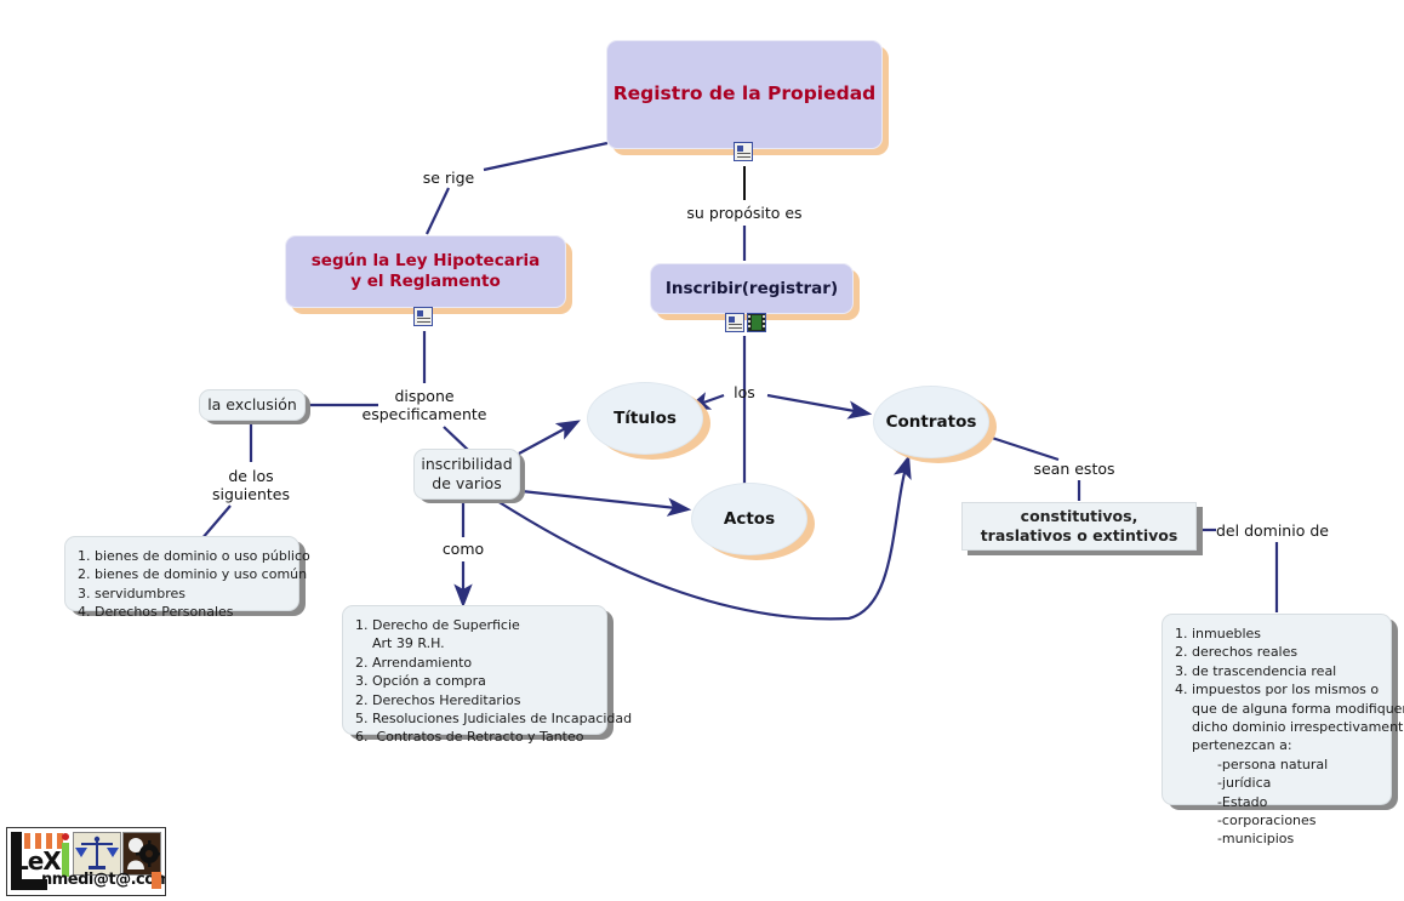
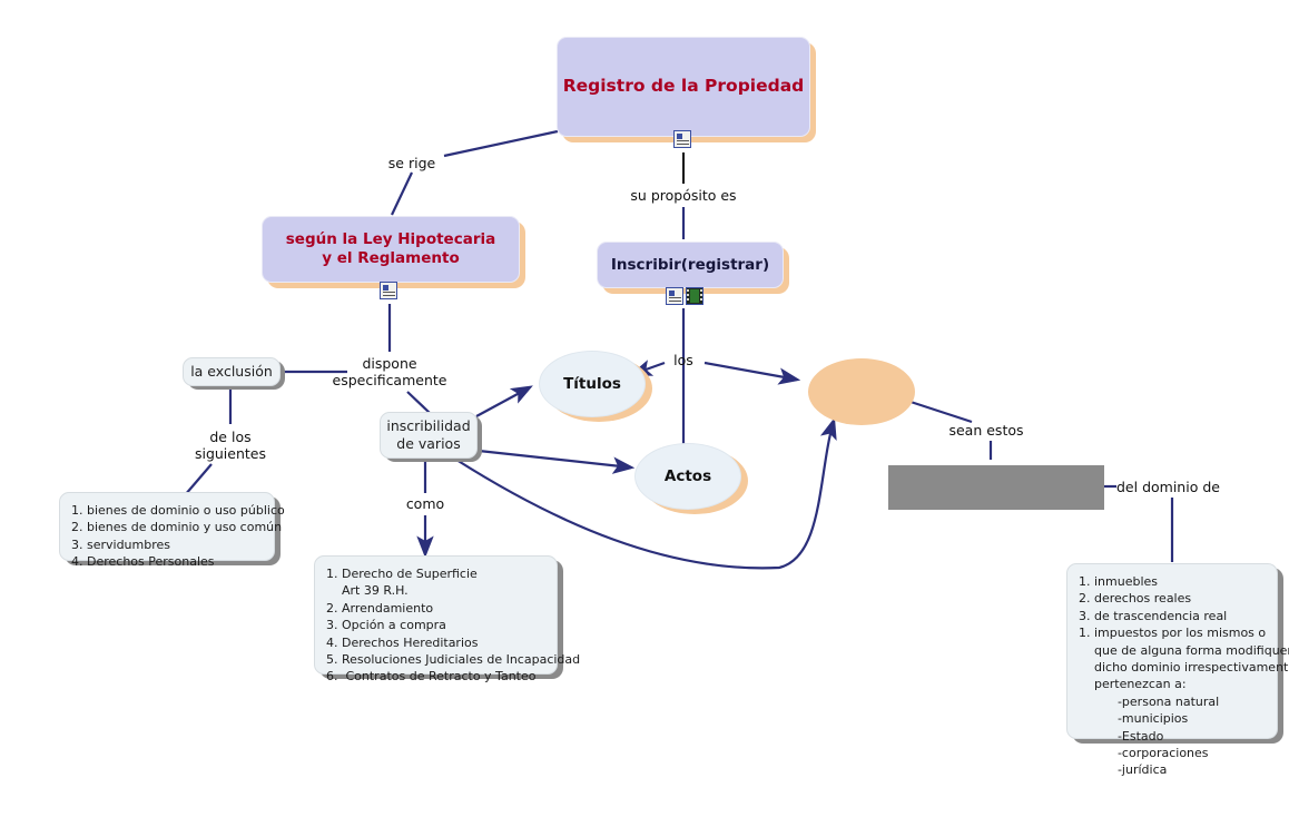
  Registro de la Propiedad
  según la Ley Hipotecaria
  y el Reglamento
  Inscribir(registrar)
  la exclusión
  inscribilidad
  de varios
  Títulos
  Actos
- Contratos
- constitutivos,
- traslativos o extintivos
  1. bienes de dominio o uso público
  2. bienes de dominio y uso común
  3. servidumbres
  4. Derechos Personales
  1. Derecho de Superficie
  Art 39 R.H.
  2. Arrendamiento
  3. Opción a compra
- 2. Derechos Hereditarios
+ 4. Derechos Hereditarios
  5. Resoluciones Judiciales de Incapacidad
  6. Contratos de Retracto y Tanteo
  1. inmuebles
  2. derechos reales
  3. de trascendencia real
- 4. impuestos por los mismos o
+ 1. impuestos por los mismos o
  que de alguna forma modifique
  dicho dominio irrespectivament
  pertenezcan a:
  -persona natural
- -jurídica
+ -municipios
  -Estado
  -corporaciones
- -municipios
+ -jurídica
  se rige
  su propósito es
  dispone
  especificamente
  de los
  siguientes
  los
  como
  sean estos
  del dominio de
- LeX
- nmedi@t@.com
